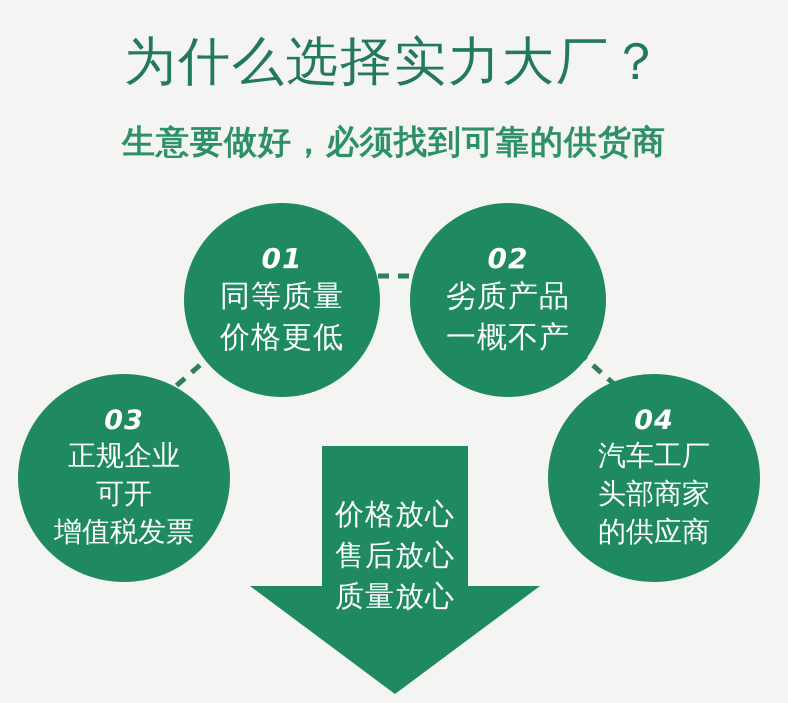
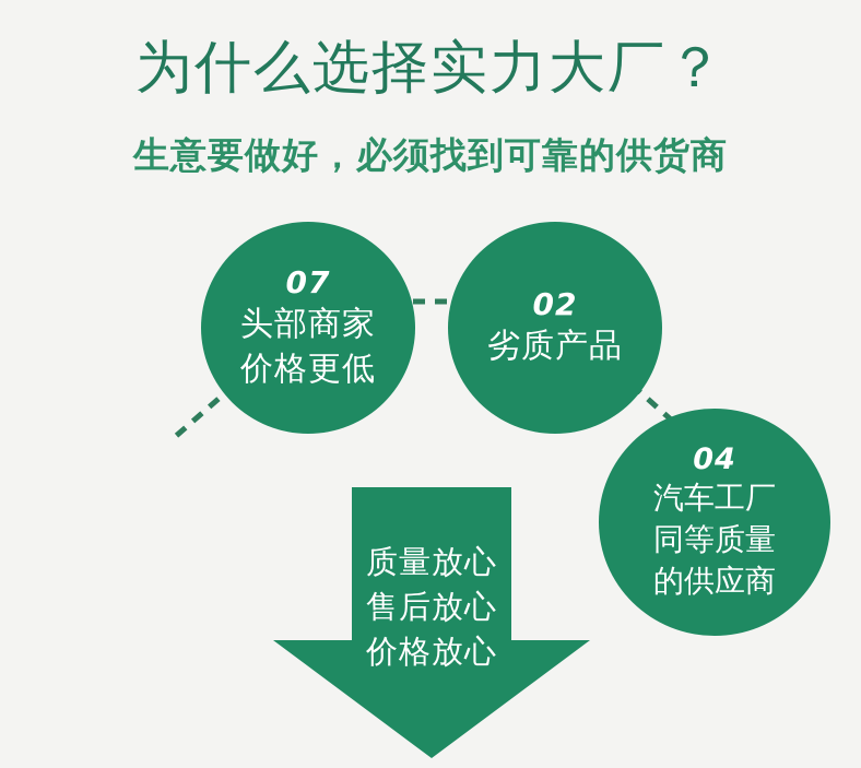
  为什么选择实力大厂？
  生意要做好，必须找到可靠的供货商
- 价格放心
+ 质量放心
  售后放心
- 质量放心
+ 价格放心
- 01
+ 07
- 同等质量
+ 头部商家
  价格更低
  02
  劣质产品
- 一概不产
- 03
- 正规企业
- 可开
- 增值税发票
  04
  汽车工厂
- 头部商家
+ 同等质量
  的供应商
